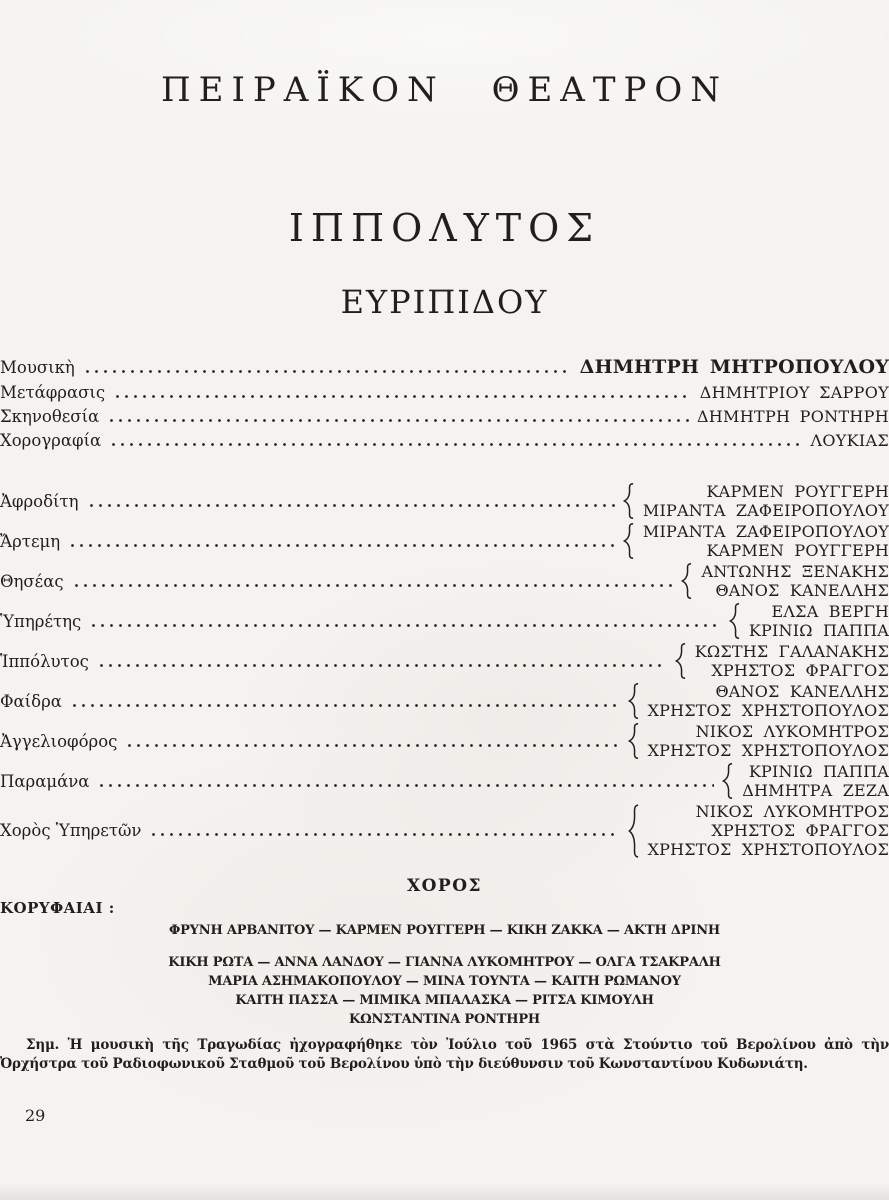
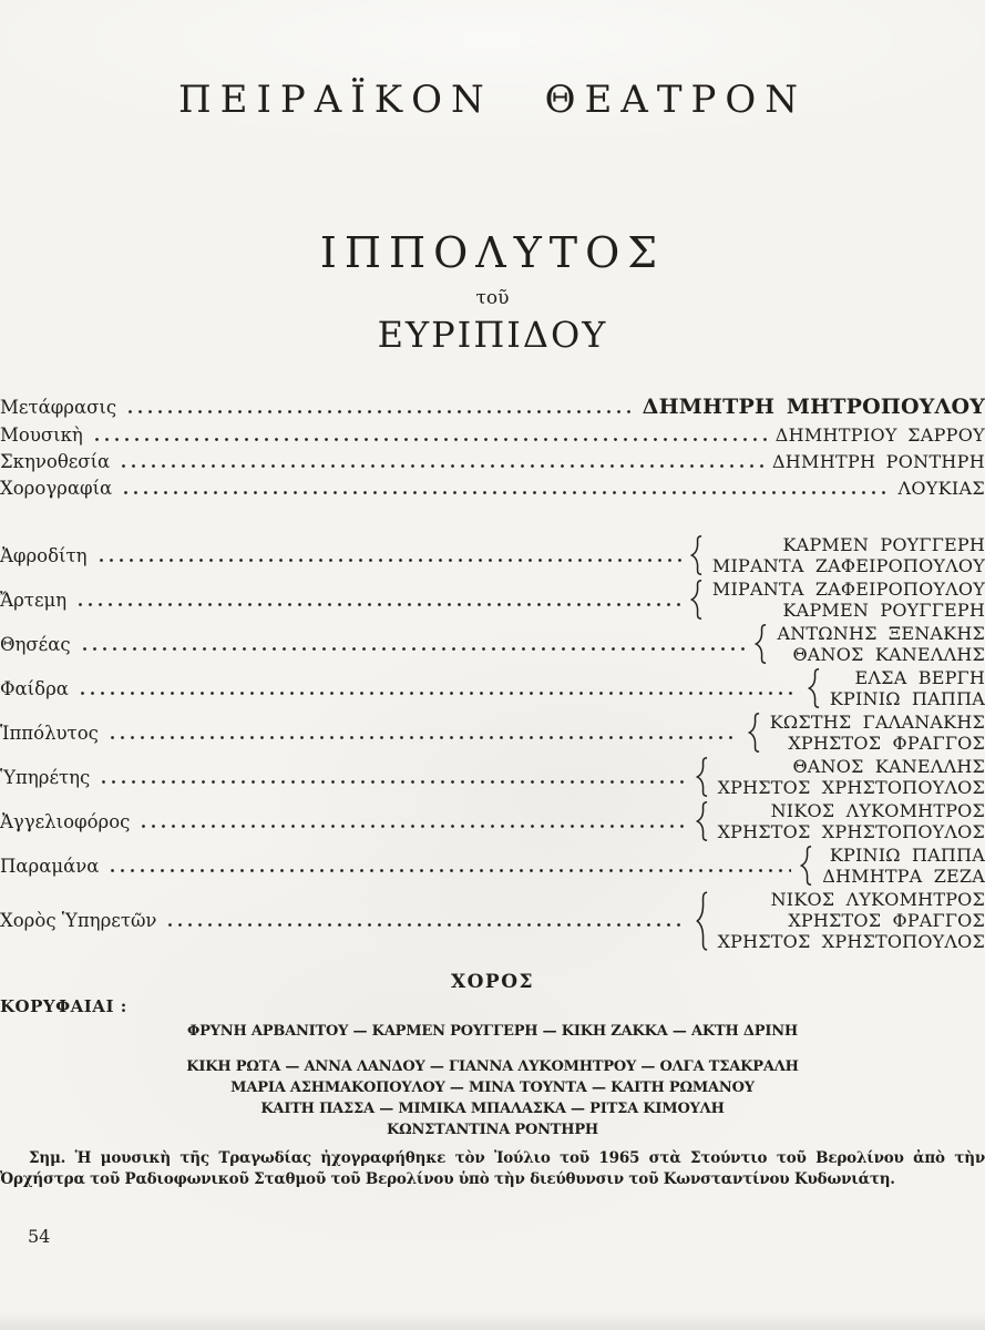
  ΠΕΙΡΑΪΚΟΝ ΘΕΑΤΡΟΝ
  ΙΠΠΟΛΥΤΟΣ
+ τοῦ
  ΕΥΡΙΠΙΔΟΥ
- Μουσικὴ
+ Μετάφρασις
  ΔΗΜΗΤΡΗ ΜΗΤΡΟΠΟΥΛΟΥ
- Μετάφρασις
+ Μουσικὴ
  ΔΗΜΗΤΡΙΟΥ ΣΑΡΡΟΥ
  Σκηνοθεσία
  ΔΗΜΗΤΡΗ ΡΟΝΤΗΡΗ
  Χορογραφία
  ΛΟΥΚΙΑΣ
  Ἀφροδίτη
  ΚΑΡΜΕΝ ΡΟΥΓΓΕΡΗ
  ΜΙΡΑΝΤΑ ΖΑΦΕΙΡΟΠΟΥΛΟΥ
  Ἄρτεμη
  ΜΙΡΑΝΤΑ ΖΑΦΕΙΡΟΠΟΥΛΟΥ
  ΚΑΡΜΕΝ ΡΟΥΓΓΕΡΗ
  Θησέας
  ΑΝΤΩΝΗΣ ΞΕΝΑΚΗΣ
  ΘΑΝΟΣ ΚΑΝΕΛΛΗΣ
- Ὑπηρέτης
+ Φαίδρα
  ΕΛΣΑ ΒΕΡΓΗ
  ΚΡΙΝΙΩ ΠΑΠΠΑ
  Ἱππόλυτος
  ΚΩΣΤΗΣ ΓΑΛΑΝΑΚΗΣ
  ΧΡΗΣΤΟΣ ΦΡΑΓΓΟΣ
- Φαίδρα
+ Ὑπηρέτης
  ΘΑΝΟΣ ΚΑΝΕΛΛΗΣ
  ΧΡΗΣΤΟΣ ΧΡΗΣΤΟΠΟΥΛΟΣ
  Ἀγγελιοφόρος
  ΝΙΚΟΣ ΛΥΚΟΜΗΤΡΟΣ
  ΧΡΗΣΤΟΣ ΧΡΗΣΤΟΠΟΥΛΟΣ
  Παραμάνα
  ΚΡΙΝΙΩ ΠΑΠΠΑ
  ΔΗΜΗΤΡΑ ΖΕΖΑ
  Χορὸς Ὑπηρετῶν
  ΝΙΚΟΣ ΛΥΚΟΜΗΤΡΟΣ
  ΧΡΗΣΤΟΣ ΦΡΑΓΓΟΣ
  ΧΡΗΣΤΟΣ ΧΡΗΣΤΟΠΟΥΛΟΣ
  ΧΟΡΟΣ
  ΚΟΡΥΦΑΙΑΙ :
  ΦΡΥΝΗ ΑΡΒΑΝΙΤΟΥ — ΚΑΡΜΕΝ ΡΟΥΓΓΕΡΗ — ΚΙΚΗ ΖΑΚΚΑ — ΑΚΤΗ ΔΡΙΝΗ
  ΚΙΚΗ ΡΩΤΑ — ΑΝΝΑ ΛΑΝΔΟΥ — ΓΙΑΝΝΑ ΛΥΚΟΜΗΤΡΟΥ — ΟΛΓΑ ΤΣΑΚΡΑΛΗ
  ΜΑΡΙΑ ΑΣΗΜΑΚΟΠΟΥΛΟΥ — ΜΙΝΑ ΤΟΥΝΤΑ — ΚΑΙΤΗ ΡΩΜΑΝΟΥ
  ΚΑΙΤΗ ΠΑΣΣΑ — ΜΙΜΙΚΑ ΜΠΑΛΑΣΚΑ — ΡΙΤΣΑ ΚΙΜΟΥΛΗ
  ΚΩΝΣΤΑΝΤΙΝΑ ΡΟΝΤΗΡΗ
  Σημ. Ἡ μουσικὴ τῆς Τραγωδίας ἠχογραφήθηκε τὸν Ἰούλιο τοῦ 1965 στὰ Στούντιο τοῦ Βερολίνου ἀπὸ τὴν Ὀρχήστρα τοῦ Ραδιοφωνικοῦ Σταθμοῦ τοῦ Βερολίνου ὑπὸ τὴν διεύθυνσιν τοῦ Κωνσταντίνου Κυδωνιάτη.
- 29
+ 54
